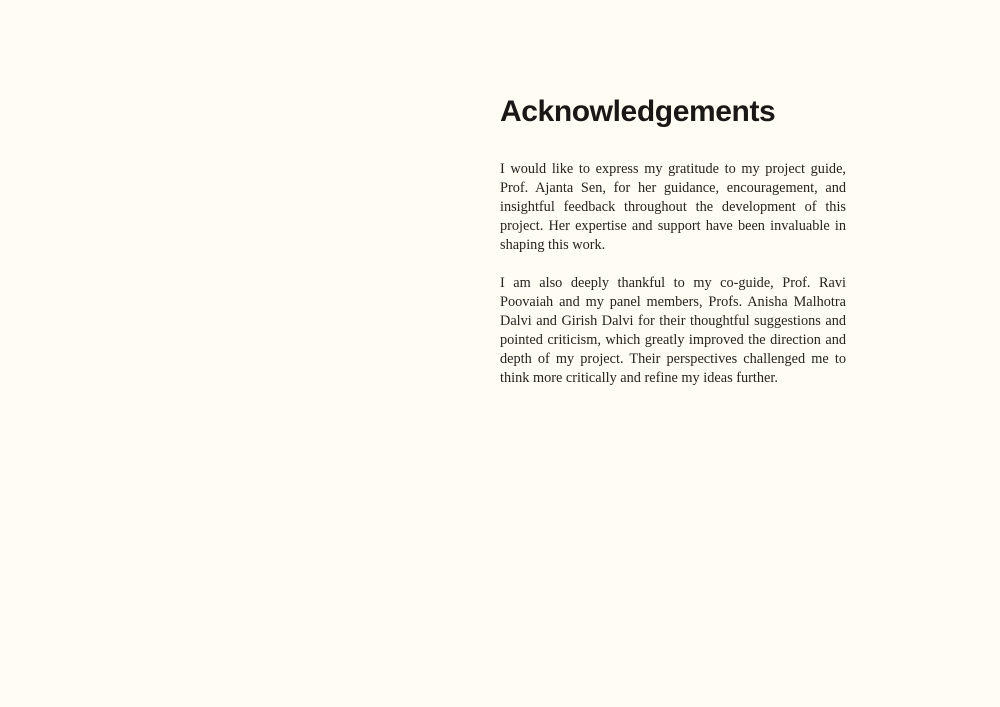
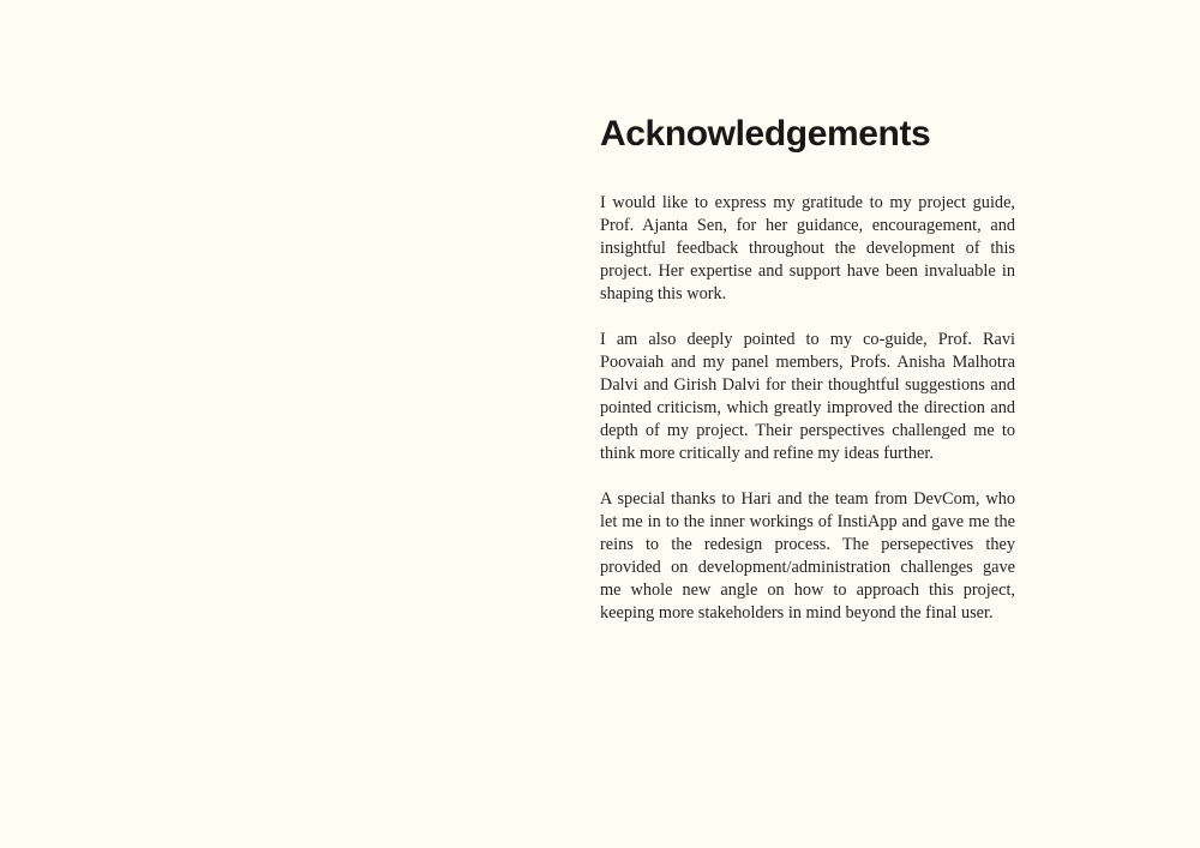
  Acknowledgements
  I would like to express my gratitude to my project guide, Prof. Ajanta Sen, for her guidance, encouragement, and insightful feedback throughout the development of this project. Her expertise and support have been invaluable in shaping this work.
- I am also deeply thankful to my co-guide, Prof. Ravi Poovaiah and my panel members, Profs. Anisha Malhotra Dalvi and Girish Dalvi for their thoughtful suggestions and pointed criticism, which greatly improved the direction and depth of my project. Their perspectives challenged me to think more critically and refine my ideas further.
+ I am also deeply pointed to my co-guide, Prof. Ravi Poovaiah and my panel members, Profs. Anisha Malhotra Dalvi and Girish Dalvi for their thoughtful suggestions and pointed criticism, which greatly improved the direction and depth of my project. Their perspectives challenged me to think more critically and refine my ideas further.
+ A special thanks to Hari and the team from DevCom, who let me in to the inner workings of InstiApp and gave me the reins to the redesign process. The persepectives they provided on development/administration challenges gave me whole new angle on how to approach this project, keeping more stakeholders in mind beyond the final user.
